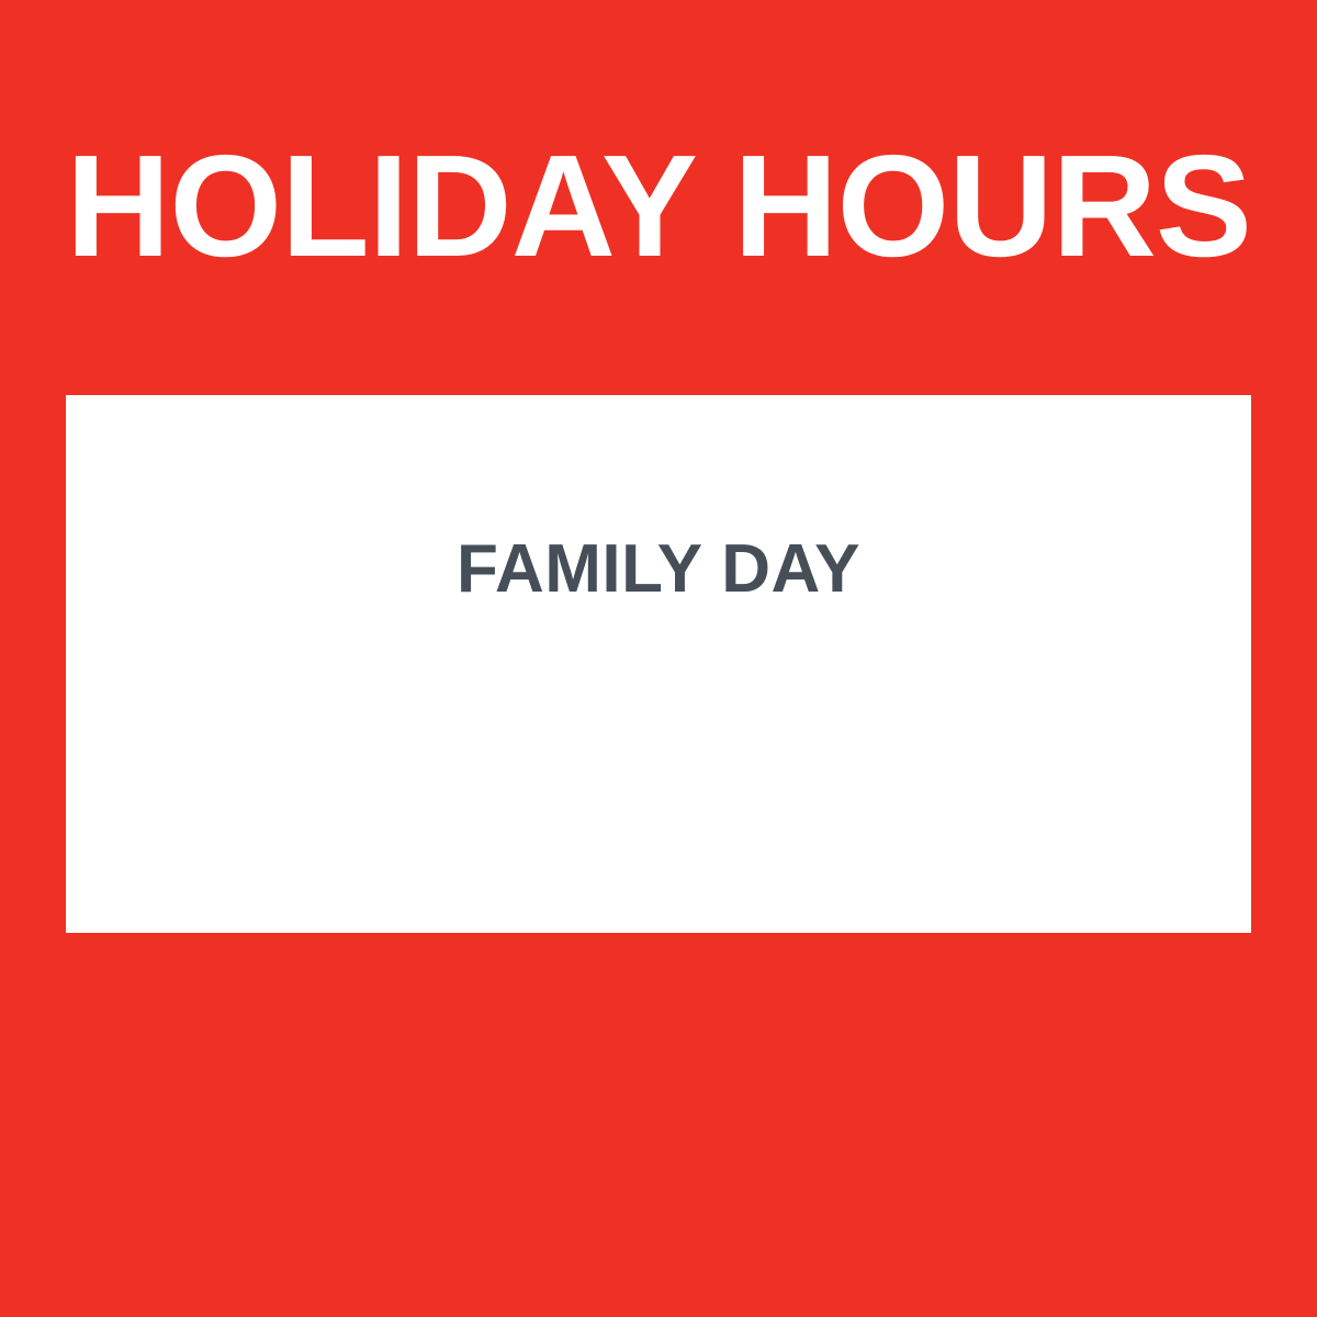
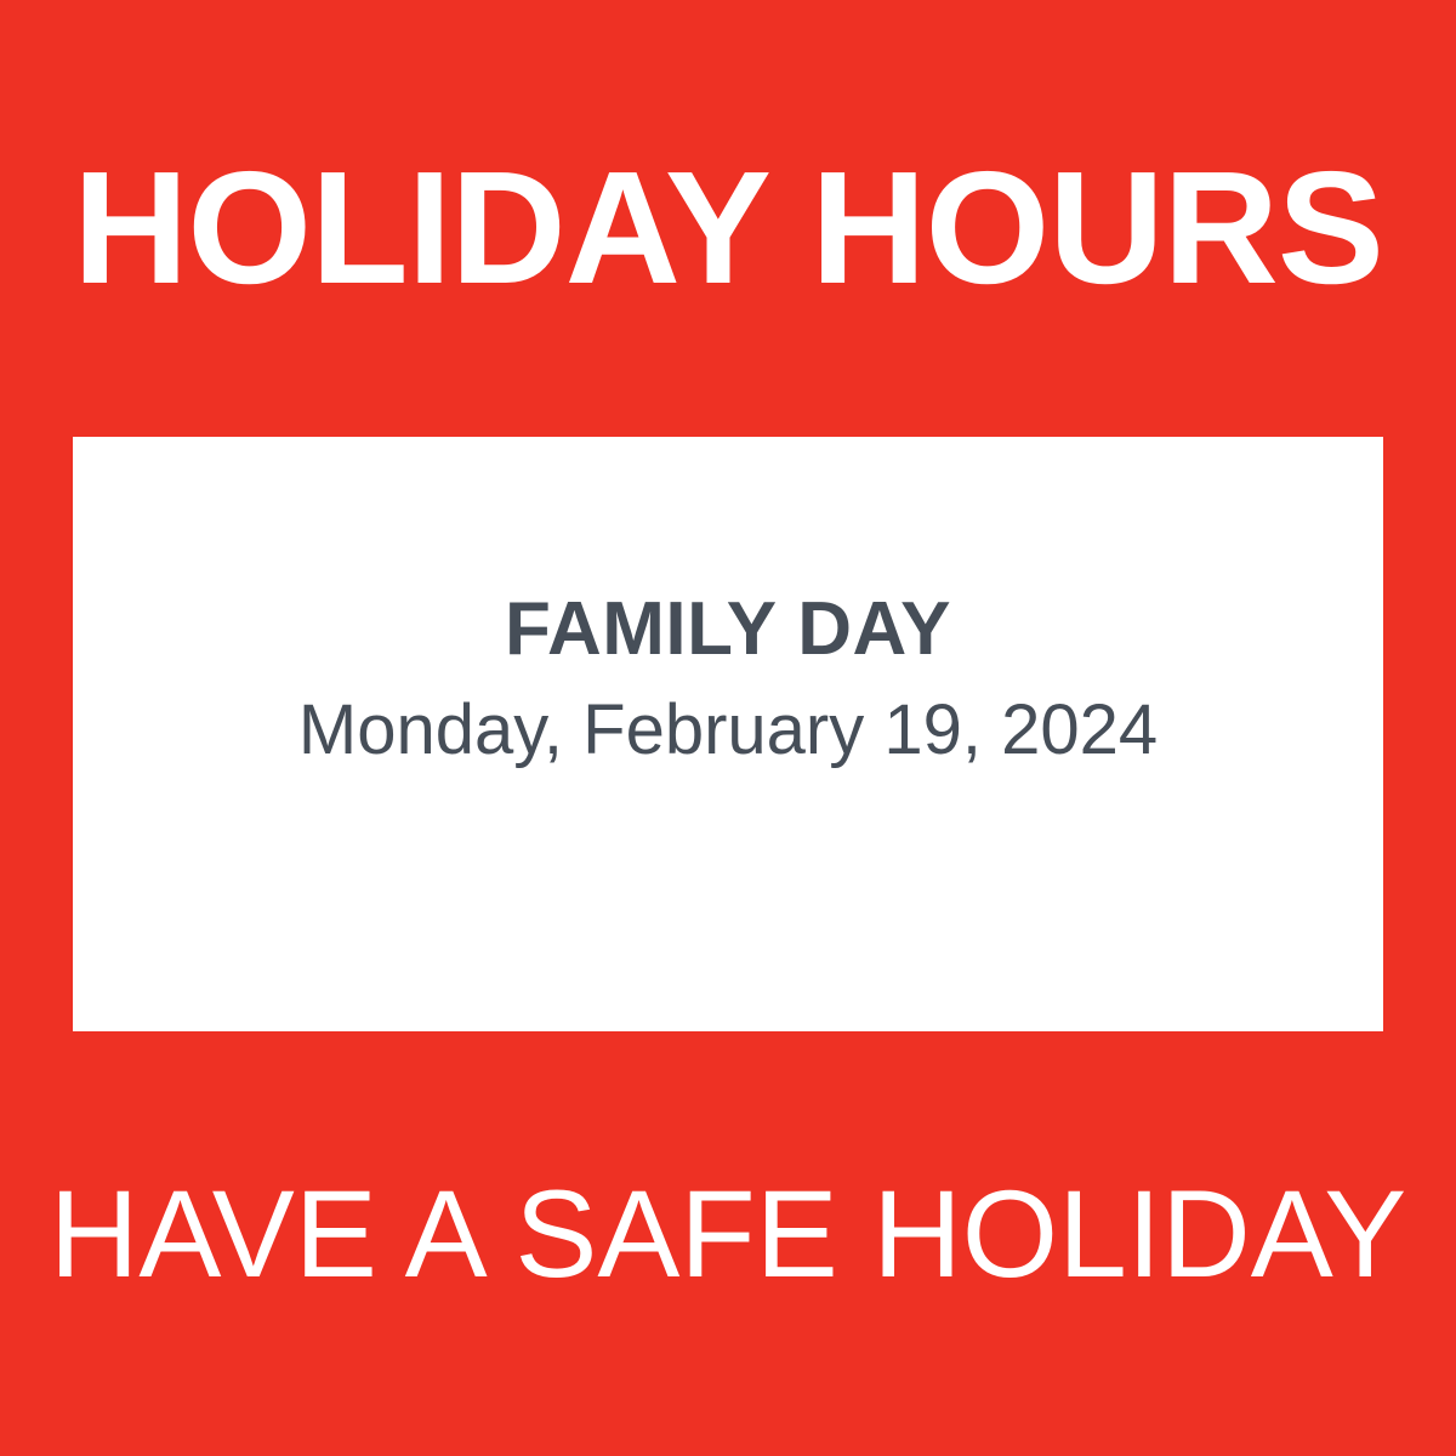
  HOLIDAY HOURS
  FAMILY DAY
+ Monday, February 19, 2024
+ HAVE A SAFE HOLIDAY
